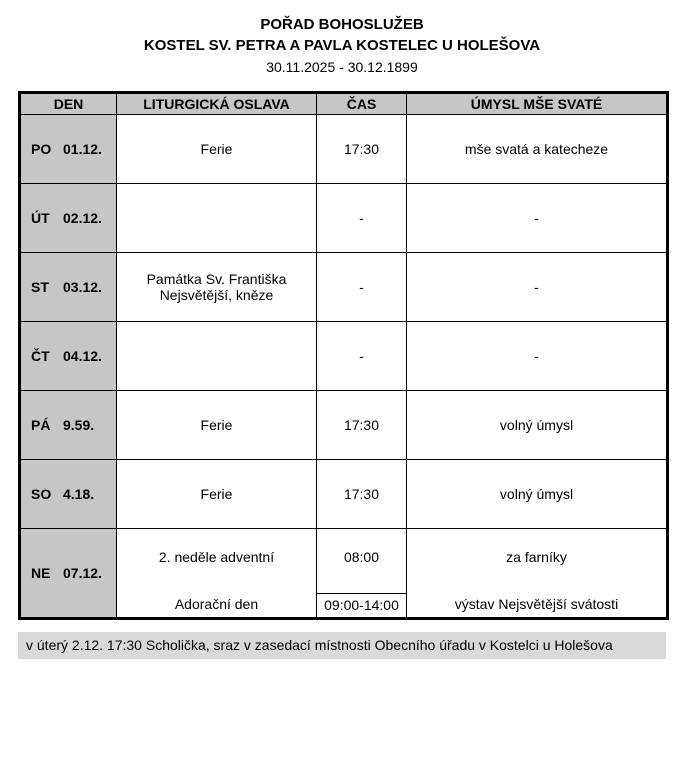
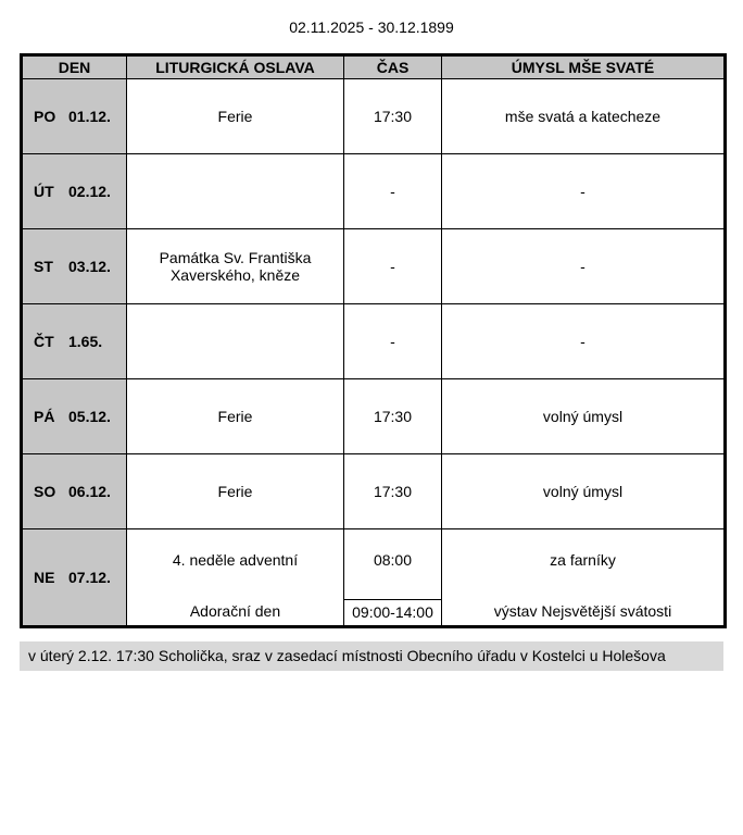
- POŘAD BOHOSLUŽEB
- KOSTEL SV. PETRA A PAVLA KOSTELEC U HOLEŠOVA
- 30.11.2025 - 30.12.1899
+ 02.11.2025 - 30.12.1899
  DEN	LITURGICKÁ OSLAVA	ČAS	ÚMYSL MŠE SVATÉ
  PO 01.12.	Ferie	17:30	mše svatá a katecheze
  ÚT 02.12.		-	-
- ST 03.12.	Památka Sv. Františka Nejsvětější, kněze	-	-
+ ST 03.12.	Památka Sv. Františka Xaverského, kněze	-	-
- ČT 04.12.		-	-
+ ČT 1.65.		-	-
- PÁ 9.59.	Ferie	17:30	volný úmysl
+ PÁ 05.12.	Ferie	17:30	volný úmysl
- SO 4.18.	Ferie	17:30	volný úmysl
+ SO 06.12.	Ferie	17:30	volný úmysl
- NE 07.12.	2. neděle adventní Adorační den	08:00 09:00-14:00	za farníky výstav Nejsvětější svátosti
+ NE 07.12.	4. neděle adventní Adorační den	08:00 09:00-14:00	za farníky výstav Nejsvětější svátosti
  v úterý 2.12. 17:30 Scholička, sraz v zasedací místnosti Obecního úřadu v Kostelci u Holešova
